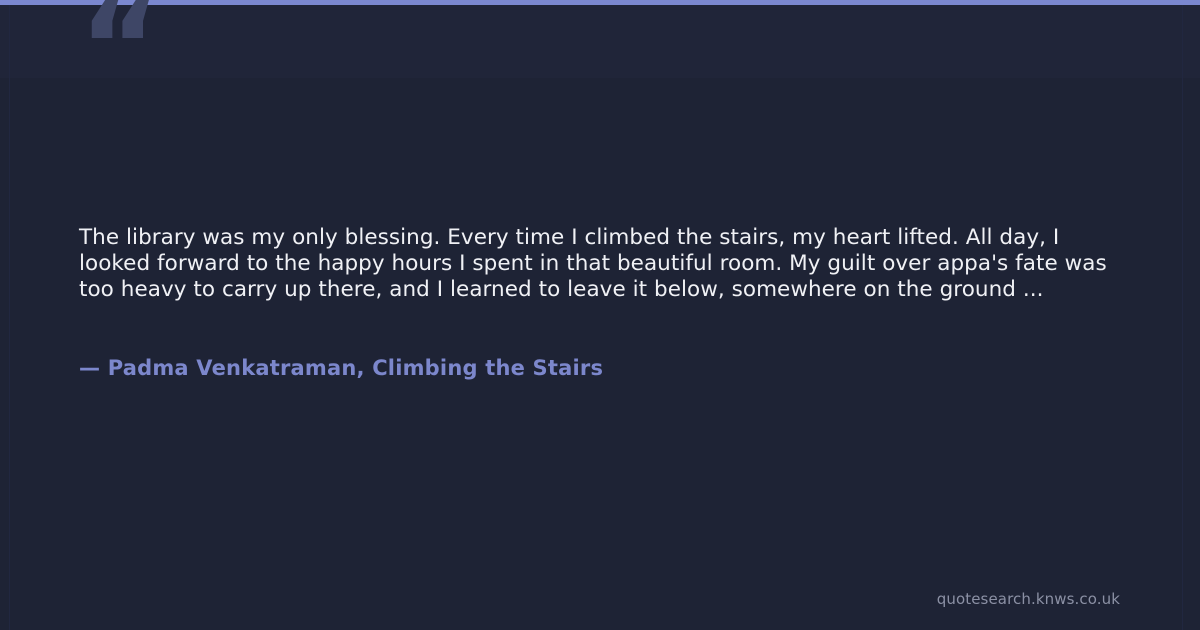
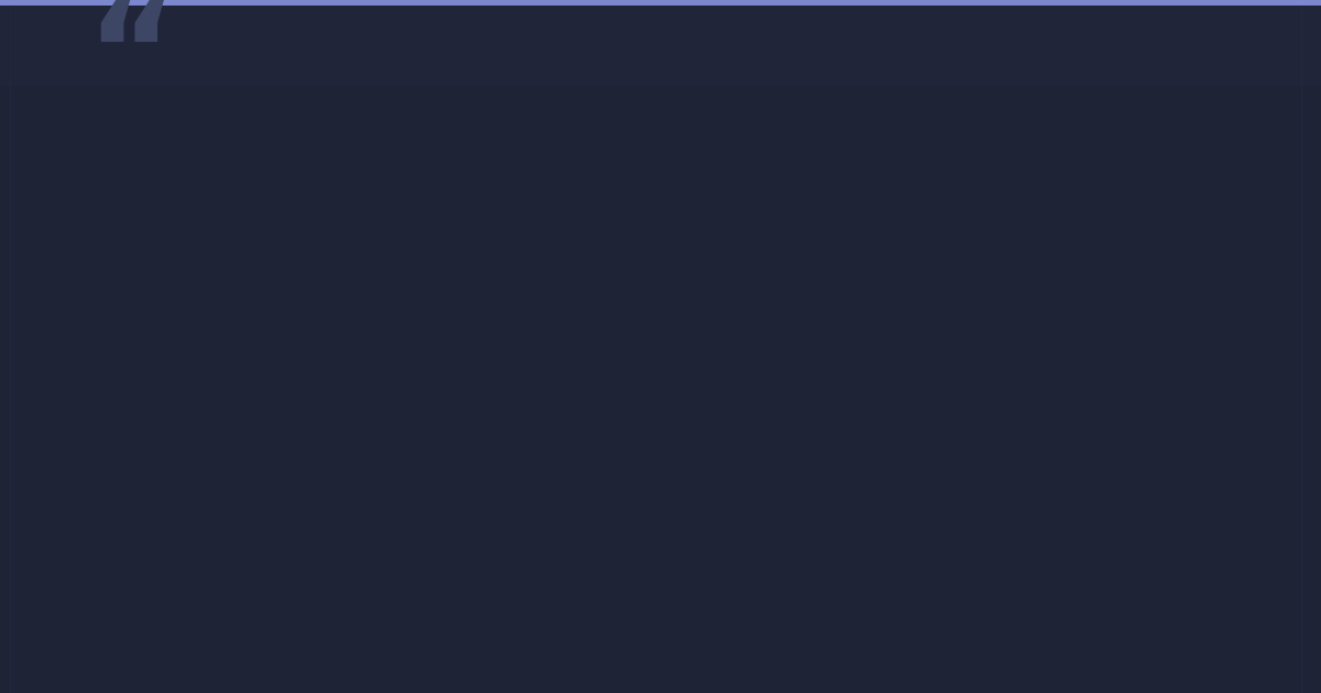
  “
- The library was my only blessing. Every time I climbed the stairs, my heart lifted. All day, I looked forward to the happy hours I spent in that beautiful room. My guilt over appa's fate was too heavy to carry up there, and I learned to leave it below, somewhere on the ground ...
- — Padma Venkatraman, Climbing the Stairs
- quotesearch.knws.co.uk
